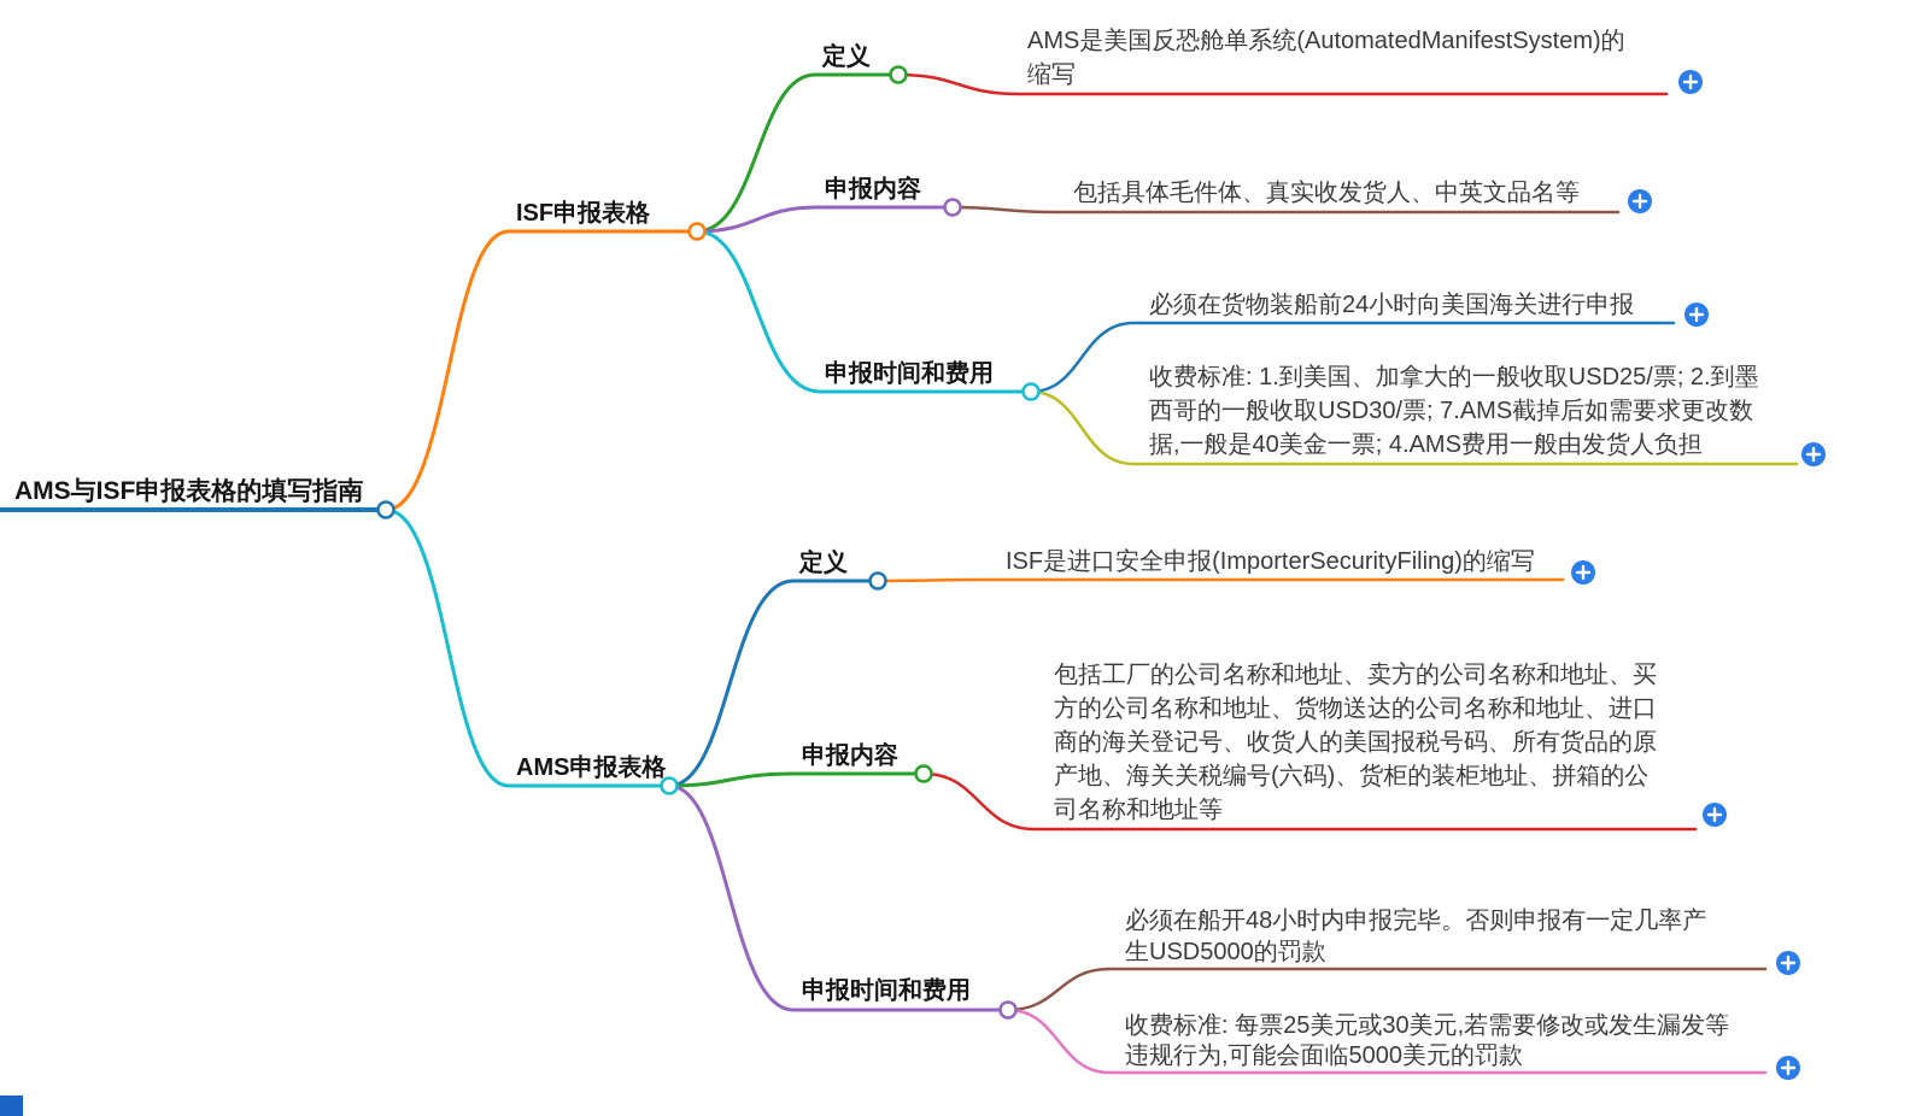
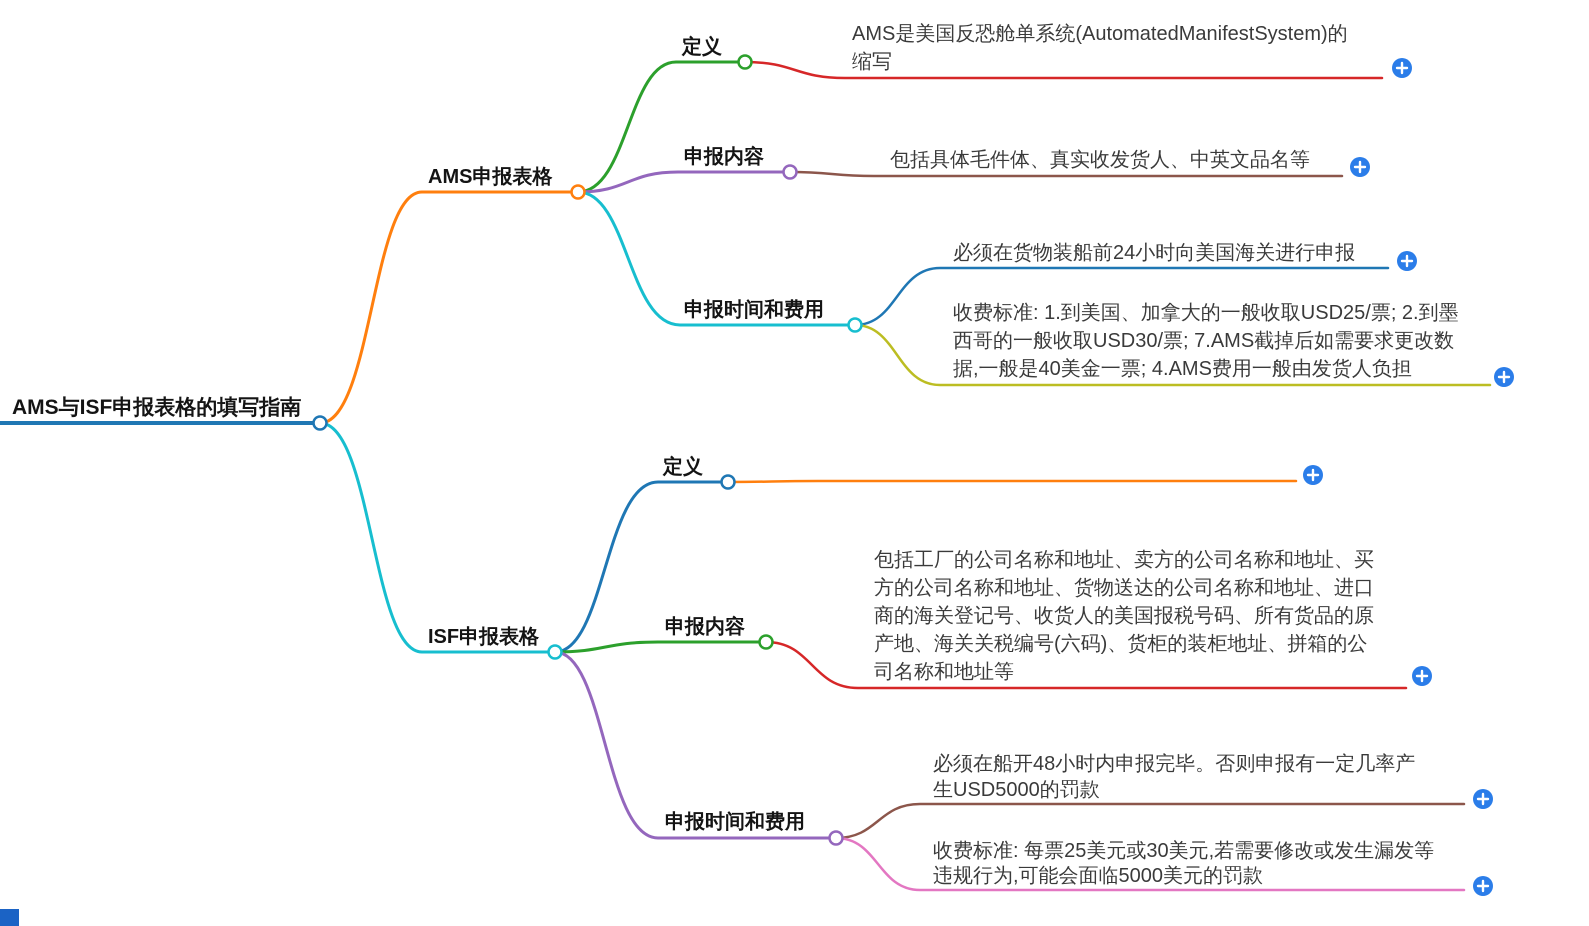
  AMS与ISF申报表格的填写指南
- ISF申报表格
+ AMS申报表格
  定义
  AMS是美国反恐舱单系统(AutomatedManifestSystem)的缩写
  申报内容
  包括具体毛件体、真实收发货人、中英文品名等
  申报时间和费用
  必须在货物装船前24小时向美国海关进行申报
  收费标准: 1.到美国、加拿大的一般收取USD25/票; 2.到墨西哥的一般收取USD30/票; 7.AMS截掉后如需要求更改数据,一般是40美金一票; 4.AMS费用一般由发货人负担
- AMS申报表格
+ ISF申报表格
  定义
- ISF是进口安全申报(ImporterSecurityFiling)的缩写
  申报内容
  包括工厂的公司名称和地址、卖方的公司名称和地址、买方的公司名称和地址、货物送达的公司名称和地址、进口商的海关登记号、收货人的美国报税号码、所有货品的原产地、海关关税编号(六码)、货柜的装柜地址、拼箱的公司名称和地址等
  申报时间和费用
  必须在船开48小时内申报完毕。否则申报有一定几率产生USD5000的罚款
  收费标准: 每票25美元或30美元,若需要修改或发生漏发等违规行为,可能会面临5000美元的罚款
